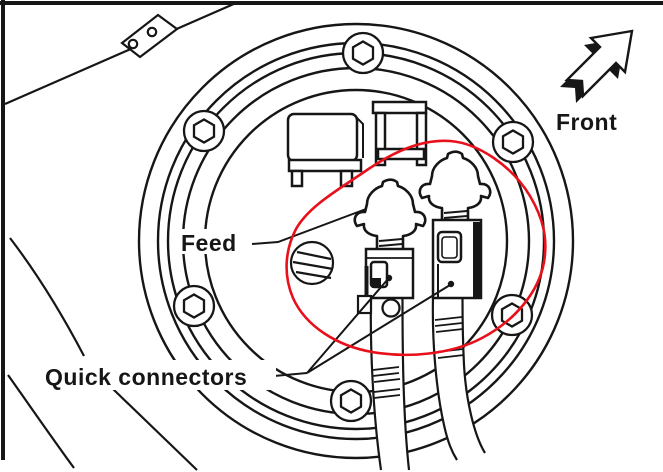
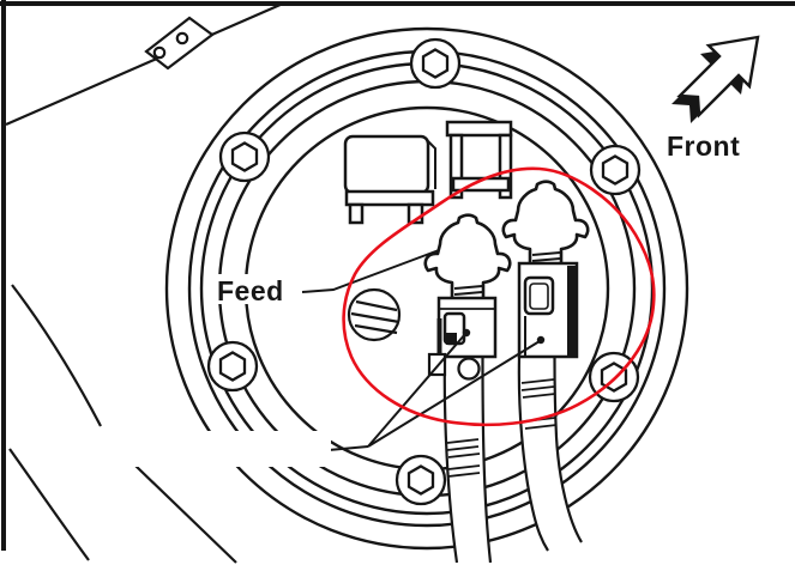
  Feed
- Quick connectors
  Front
